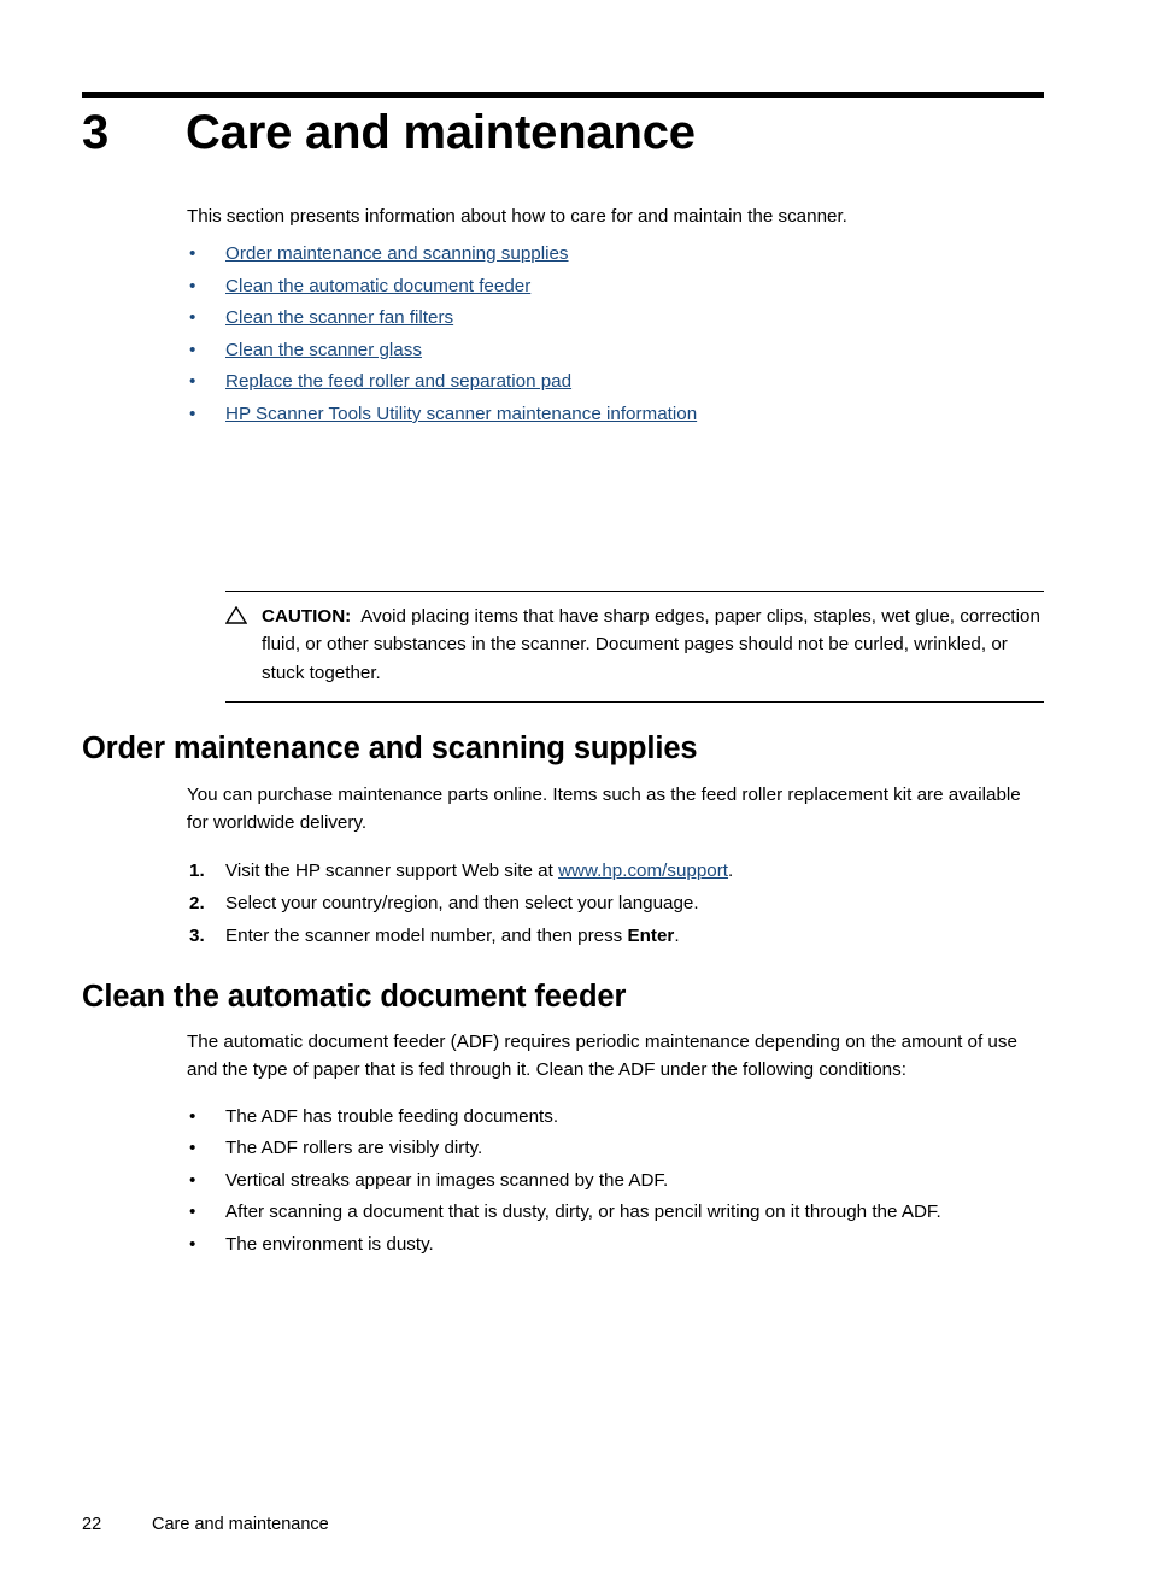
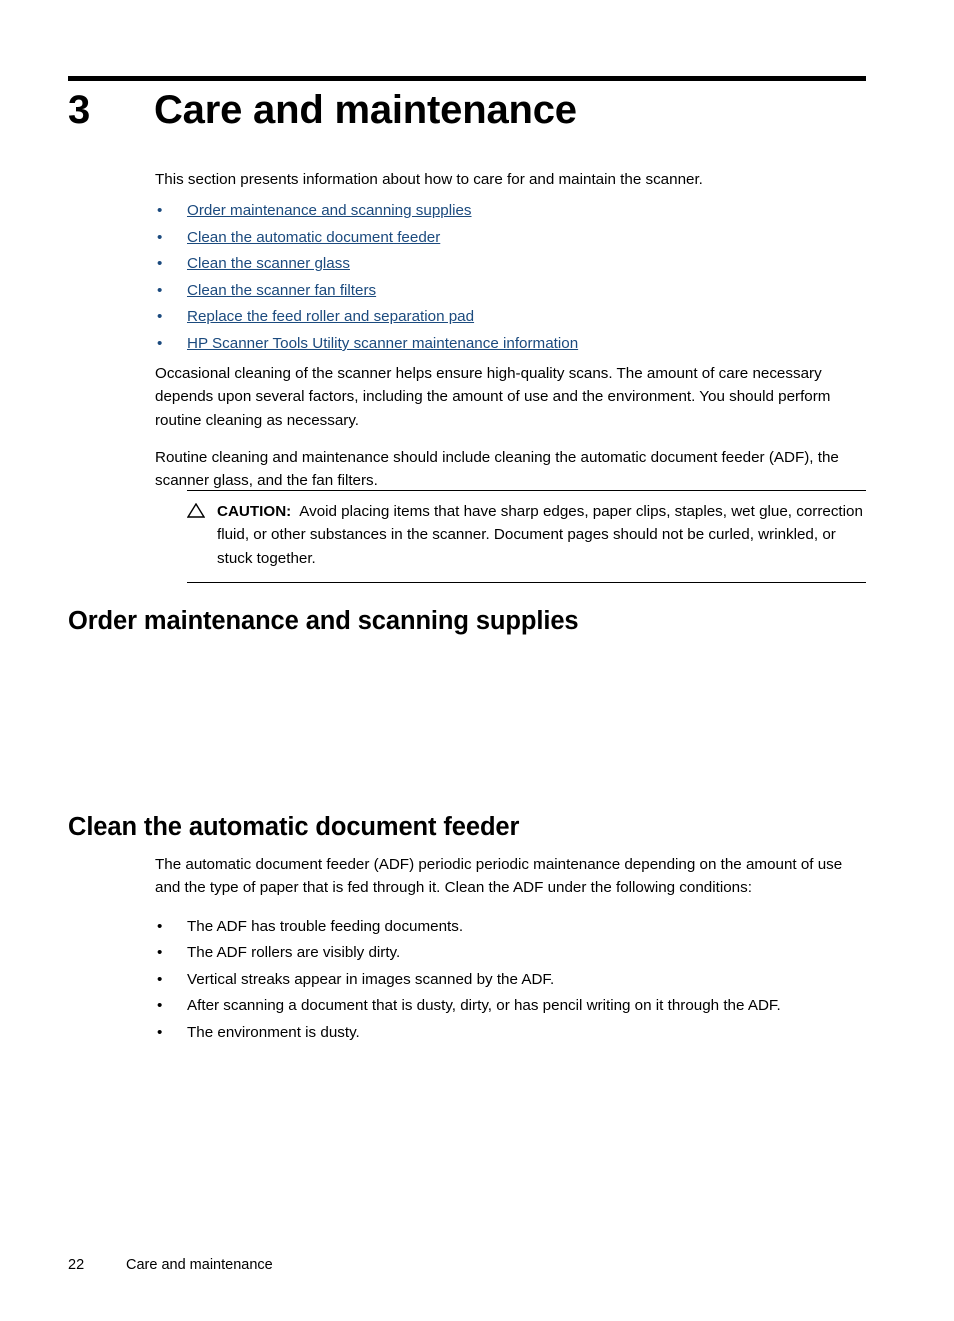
  3
  Care and maintenance
  This section presents information about how to care for and maintain the scanner.
  •
  Order maintenance and scanning supplies
  •
  Clean the automatic document feeder
  •
- Clean the scanner fan filters
+ Clean the scanner glass
  •
- Clean the scanner glass
+ Clean the scanner fan filters
  •
  Replace the feed roller and separation pad
  •
  HP Scanner Tools Utility scanner maintenance information
+ Occasional cleaning of the scanner helps ensure high-quality scans. The amount of care necessary depends upon several factors, including the amount of use and the environment. You should perform routine cleaning as necessary.
+ Routine cleaning and maintenance should include cleaning the automatic document feeder (ADF), the scanner glass, and the fan filters.
  CAUTION: Avoid placing items that have sharp edges, paper clips, staples, wet glue, correction fluid, or other substances in the scanner. Document pages should not be curled, wrinkled, or stuck together.
  Order maintenance and scanning supplies
- You can purchase maintenance parts online. Items such as the feed roller replacement kit are available for worldwide delivery.
- 1.
- Visit the HP scanner support Web site at www.hp.com/support.
- 2.
- Select your country/region, and then select your language.
- 3.
- Enter the scanner model number, and then press Enter.
  Clean the automatic document feeder
- The automatic document feeder (ADF) requires periodic maintenance depending on the amount of use and the type of paper that is fed through it. Clean the ADF under the following conditions:
+ The automatic document feeder (ADF) periodic periodic maintenance depending on the amount of use and the type of paper that is fed through it. Clean the ADF under the following conditions:
  •
  The ADF has trouble feeding documents.
  •
  The ADF rollers are visibly dirty.
  •
  Vertical streaks appear in images scanned by the ADF.
  •
  After scanning a document that is dusty, dirty, or has pencil writing on it through the ADF.
  •
  The environment is dusty.
  22
  Care and maintenance
